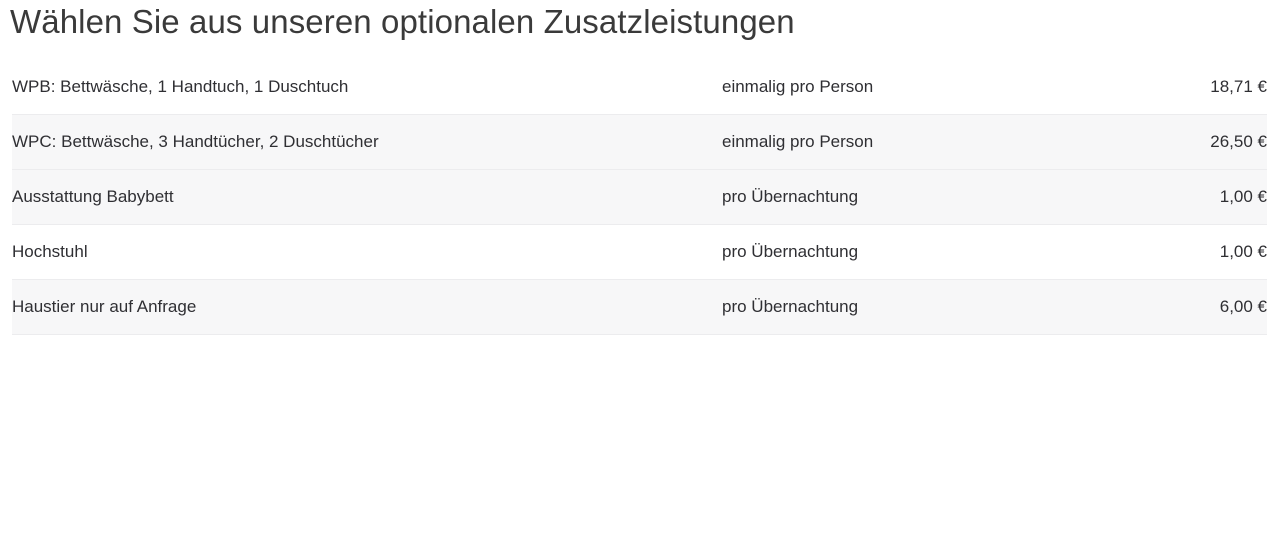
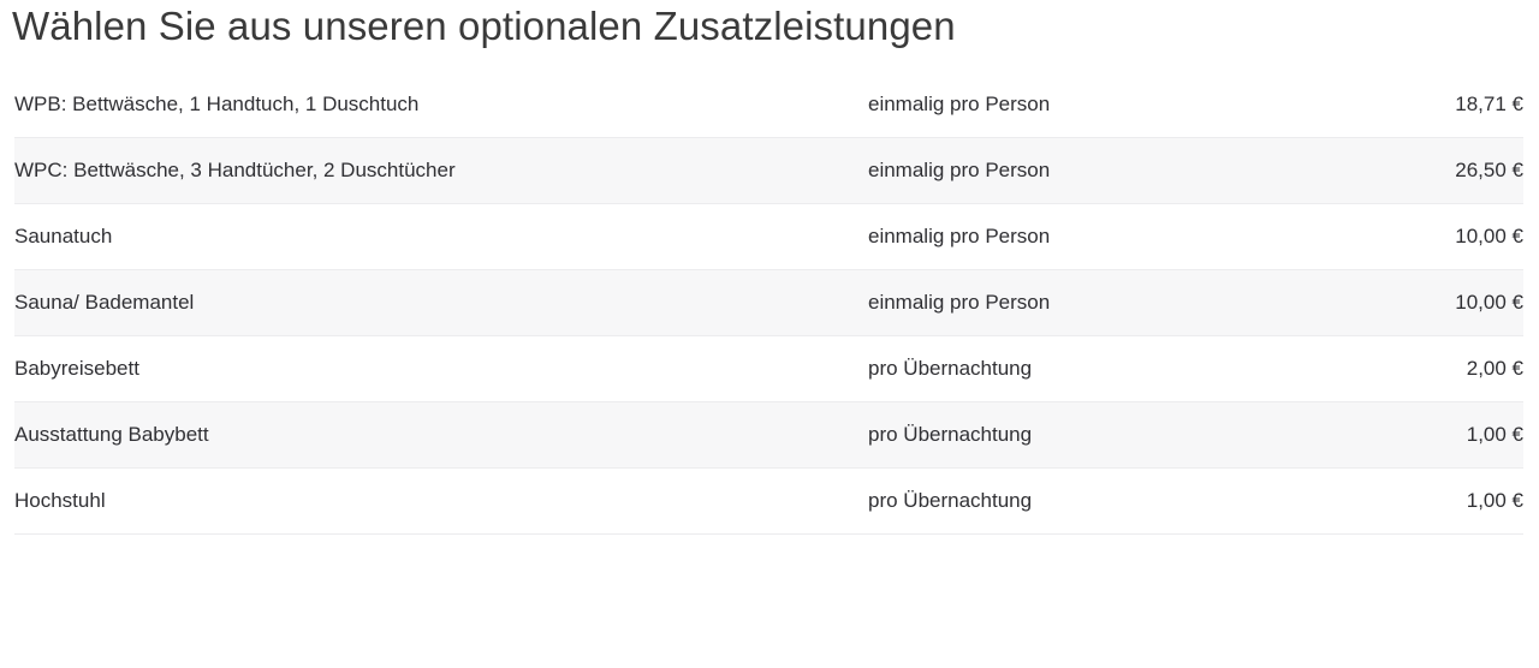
  Wählen Sie aus unseren optionalen Zusatzleistungen
  WPB: Bettwäsche, 1 Handtuch, 1 Duschtuch	einmalig pro Person	18,71 €
  WPC: Bettwäsche, 3 Handtücher, 2 Duschtücher	einmalig pro Person	26,50 €
+ Saunatuch	einmalig pro Person	10,00 €
+ Sauna/ Bademantel	einmalig pro Person	10,00 €
+ Babyreisebett	pro Übernachtung	2,00 €
  Ausstattung Babybett	pro Übernachtung	1,00 €
  Hochstuhl	pro Übernachtung	1,00 €
- Haustier nur auf Anfrage	pro Übernachtung	6,00 €
